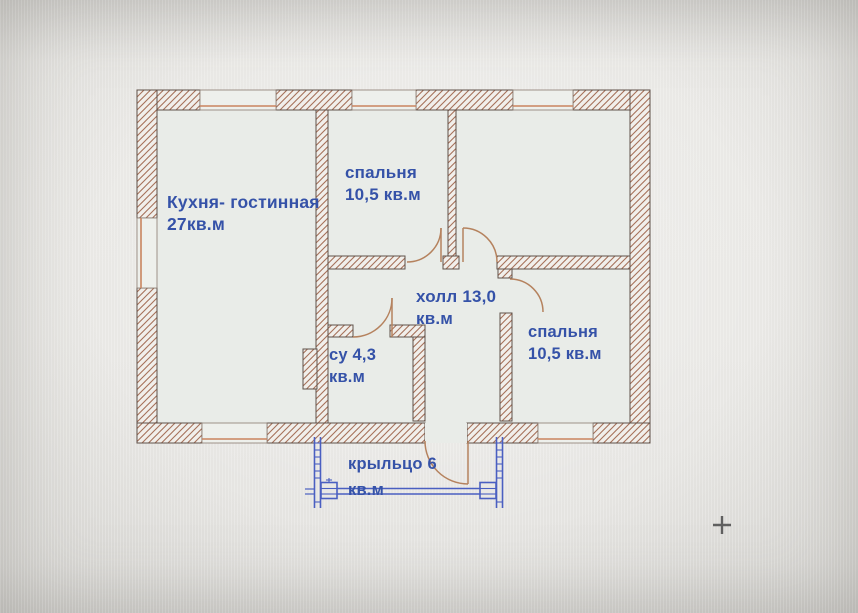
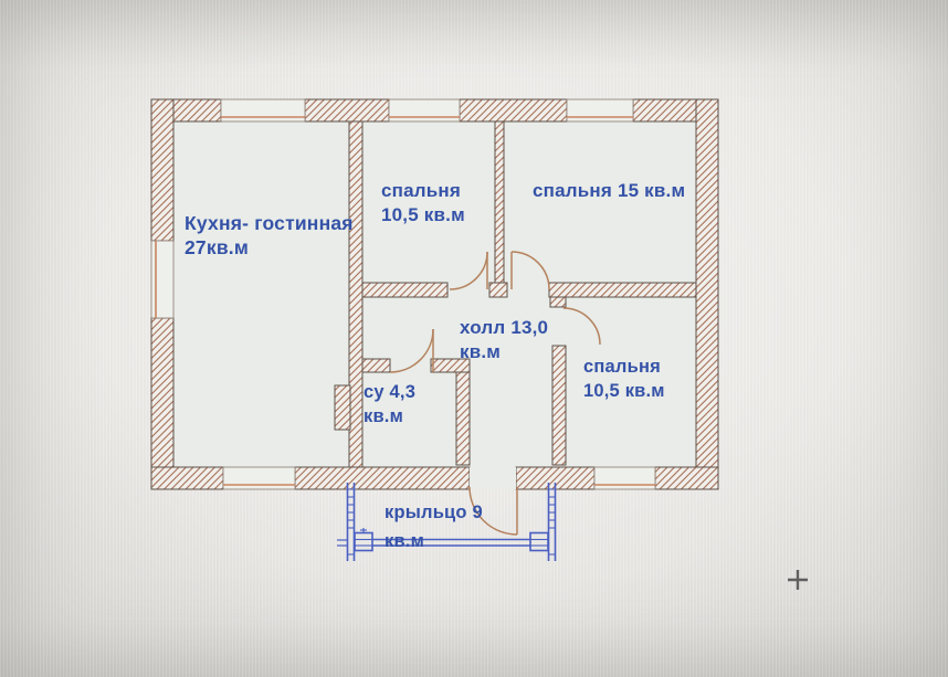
  Кухня- гостинная
  27кв.м
  спальня
  10,5 кв.м
+ спальня 15 кв.м
  холл 13,0
  кв.м
  су 4,3
  кв.м
  спальня
  10,5 кв.м
- крыльцо 6
+ крыльцо 9
  кв.м
